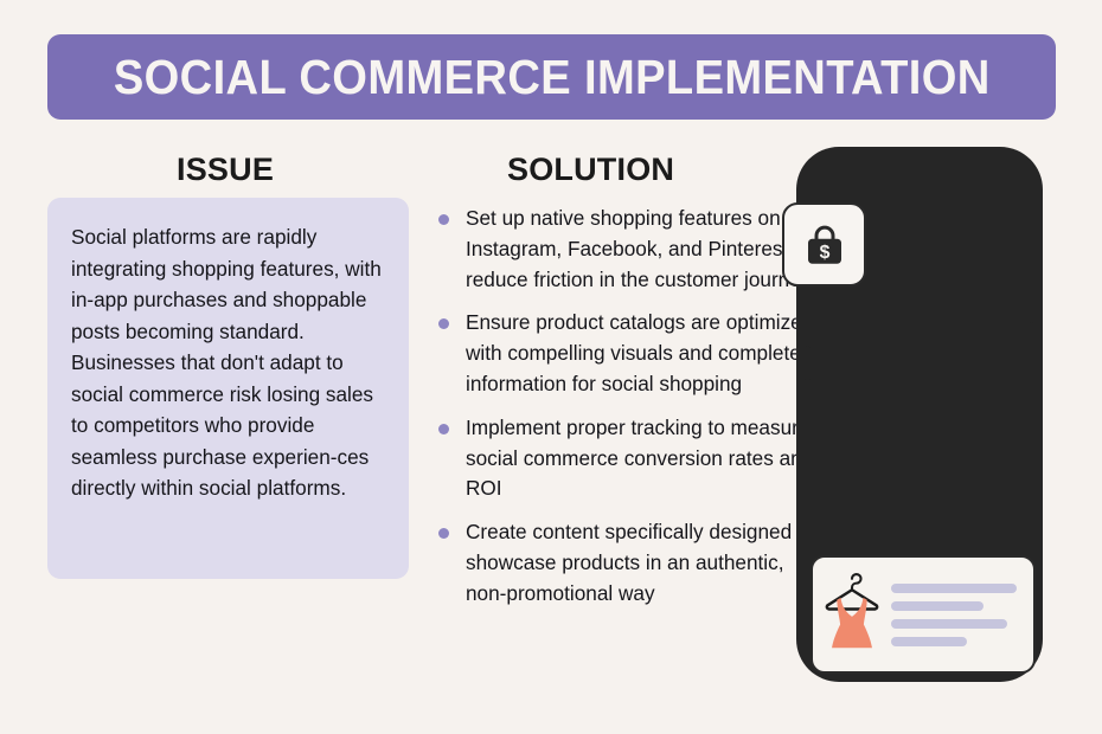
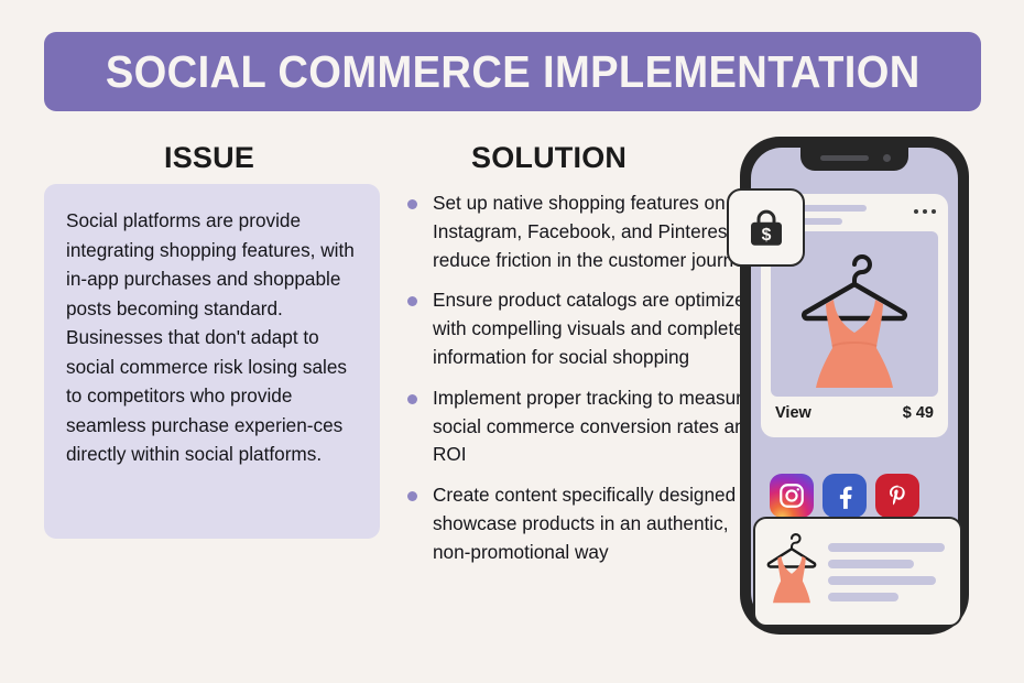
  SOCIAL COMMERCE IMPLEMENTATION
  ISSUE
- Social platforms are rapidly integrating shopping features, with in-app purchases and shoppable posts becoming standard. Businesses that don't adapt to social commerce risk losing sales to competitors who provide seamless purchase experien-ces directly within social platforms.
+ Social platforms are provide integrating shopping features, with in-app purchases and shoppable posts becoming standard. Businesses that don't adapt to social commerce risk losing sales to competitors who provide seamless purchase experien-ces directly within social platforms.
  SOLUTION
  Set up native shopping features on Instagram, Facebook, and Pinteres reduce friction in the customer jour
  Ensure product catalogs are optimiz with compelling visuals and complete information for social shopping
  Implement proper tracking to measur social commerce conversion rates a ROI
  Create content specifically designed showcase products in an authentic, non-promotional way
+ View
+ $ 49
  $
